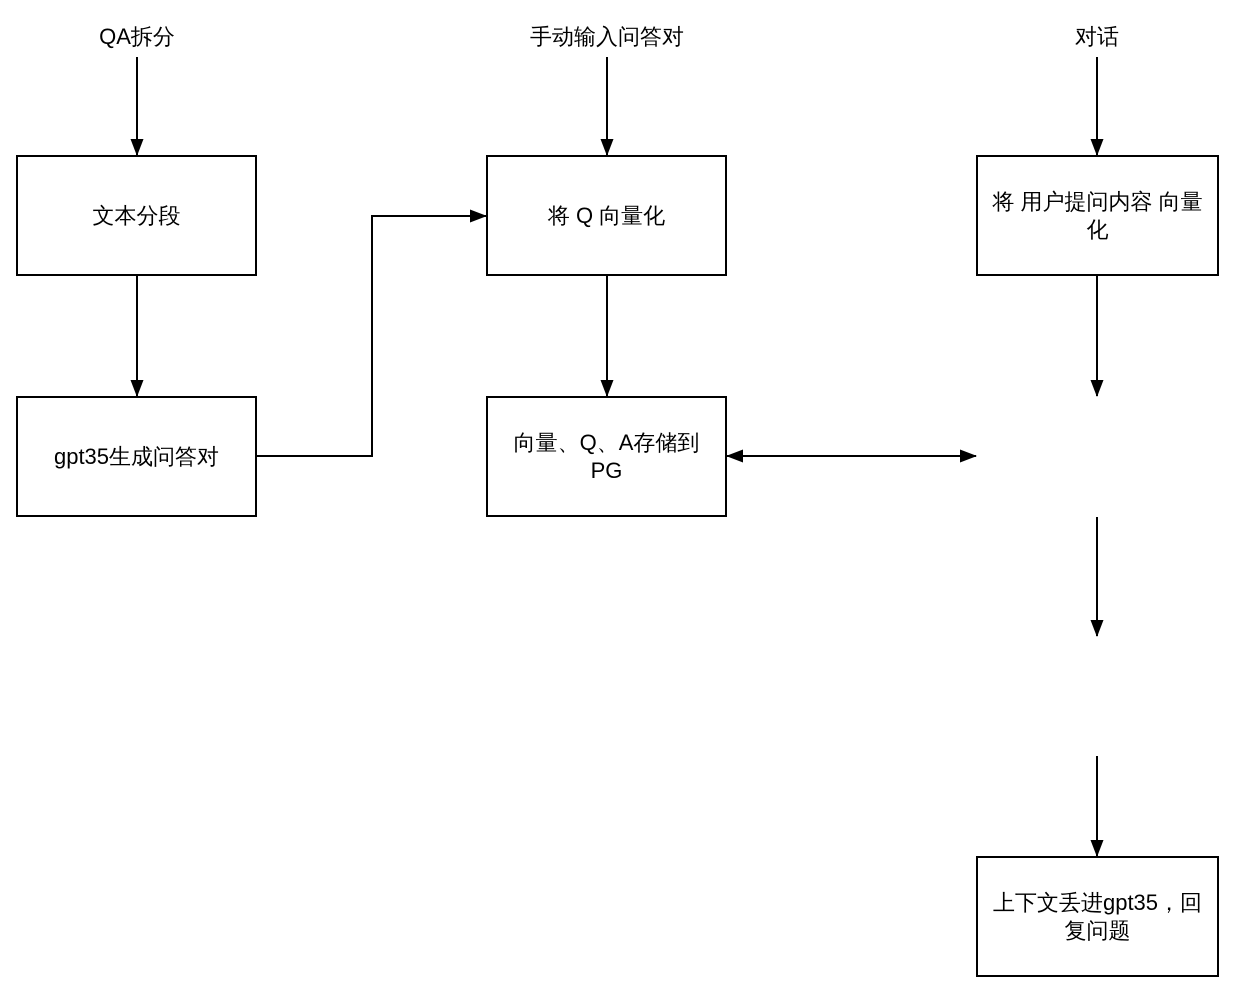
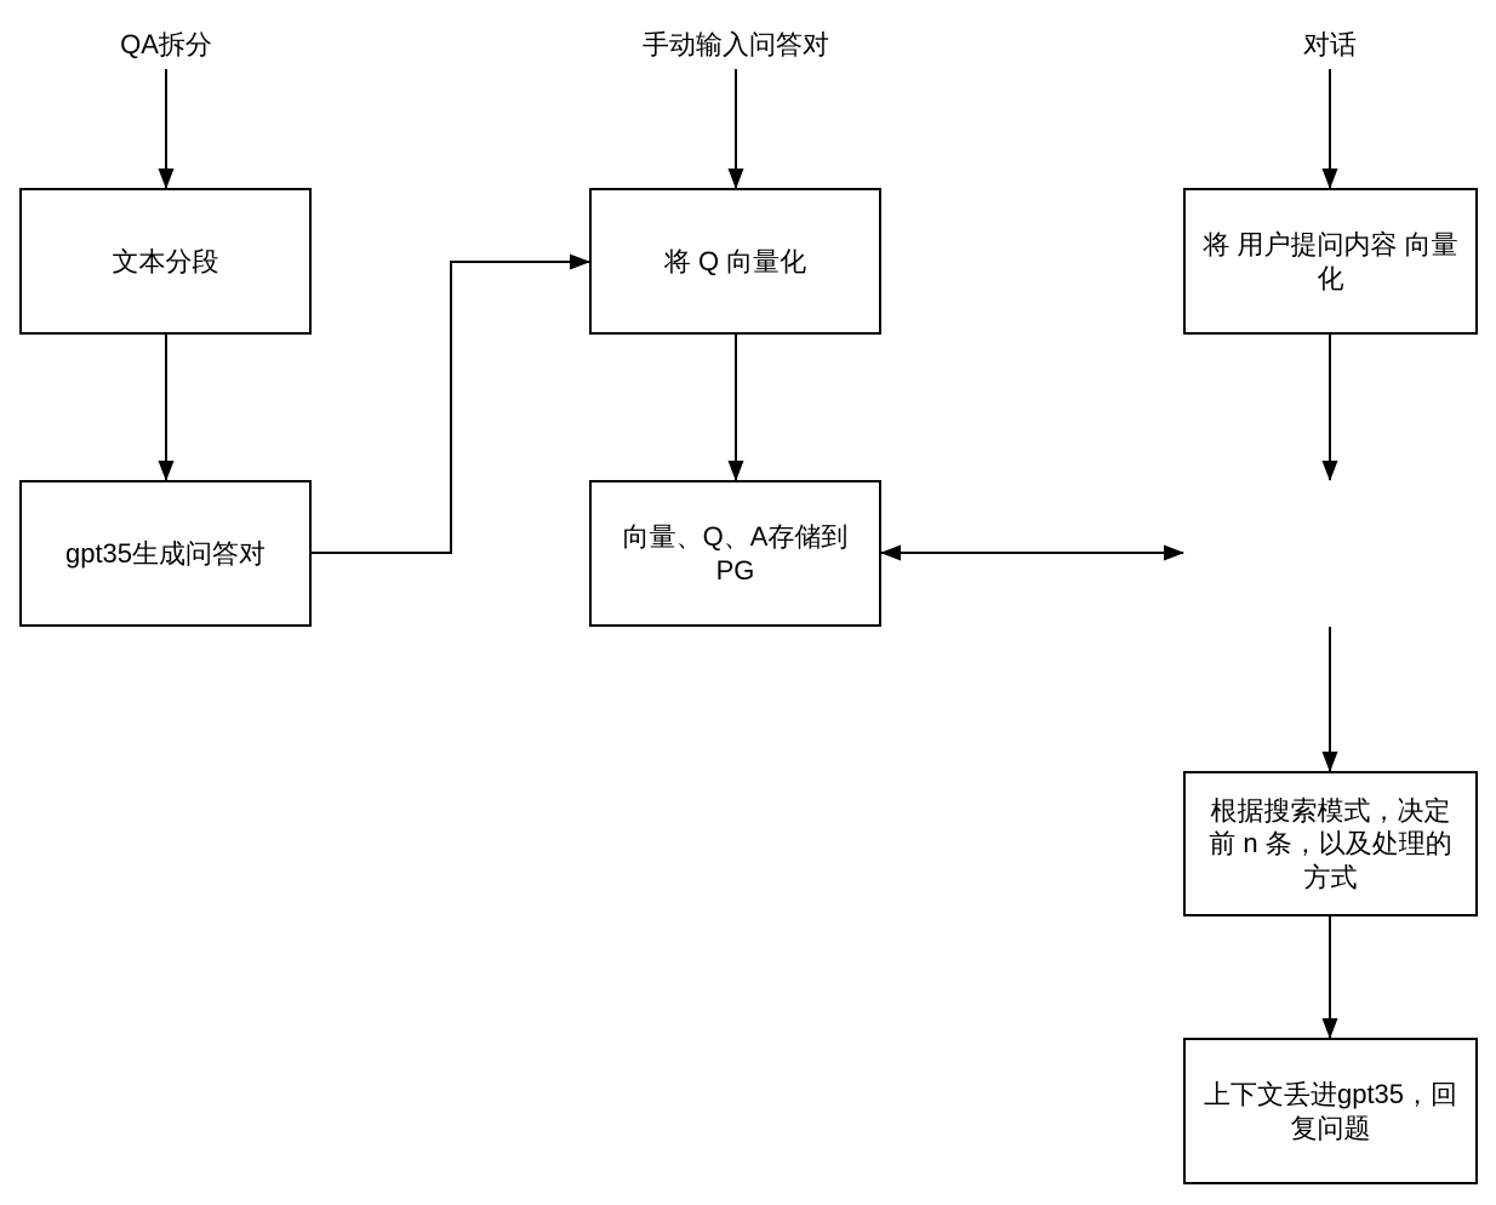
  QA拆分
  手动输入问答对
  对话
  文本分段
  gpt35生成问答对
  将 Q 向量化
  向量、Q、A存储到
  PG
  将 用户提问内容 向量
  化
+ 根据搜索模式，决定
+ 前 n 条，以及处理的
+ 方式
  上下文丢进gpt35，回
  复问题
